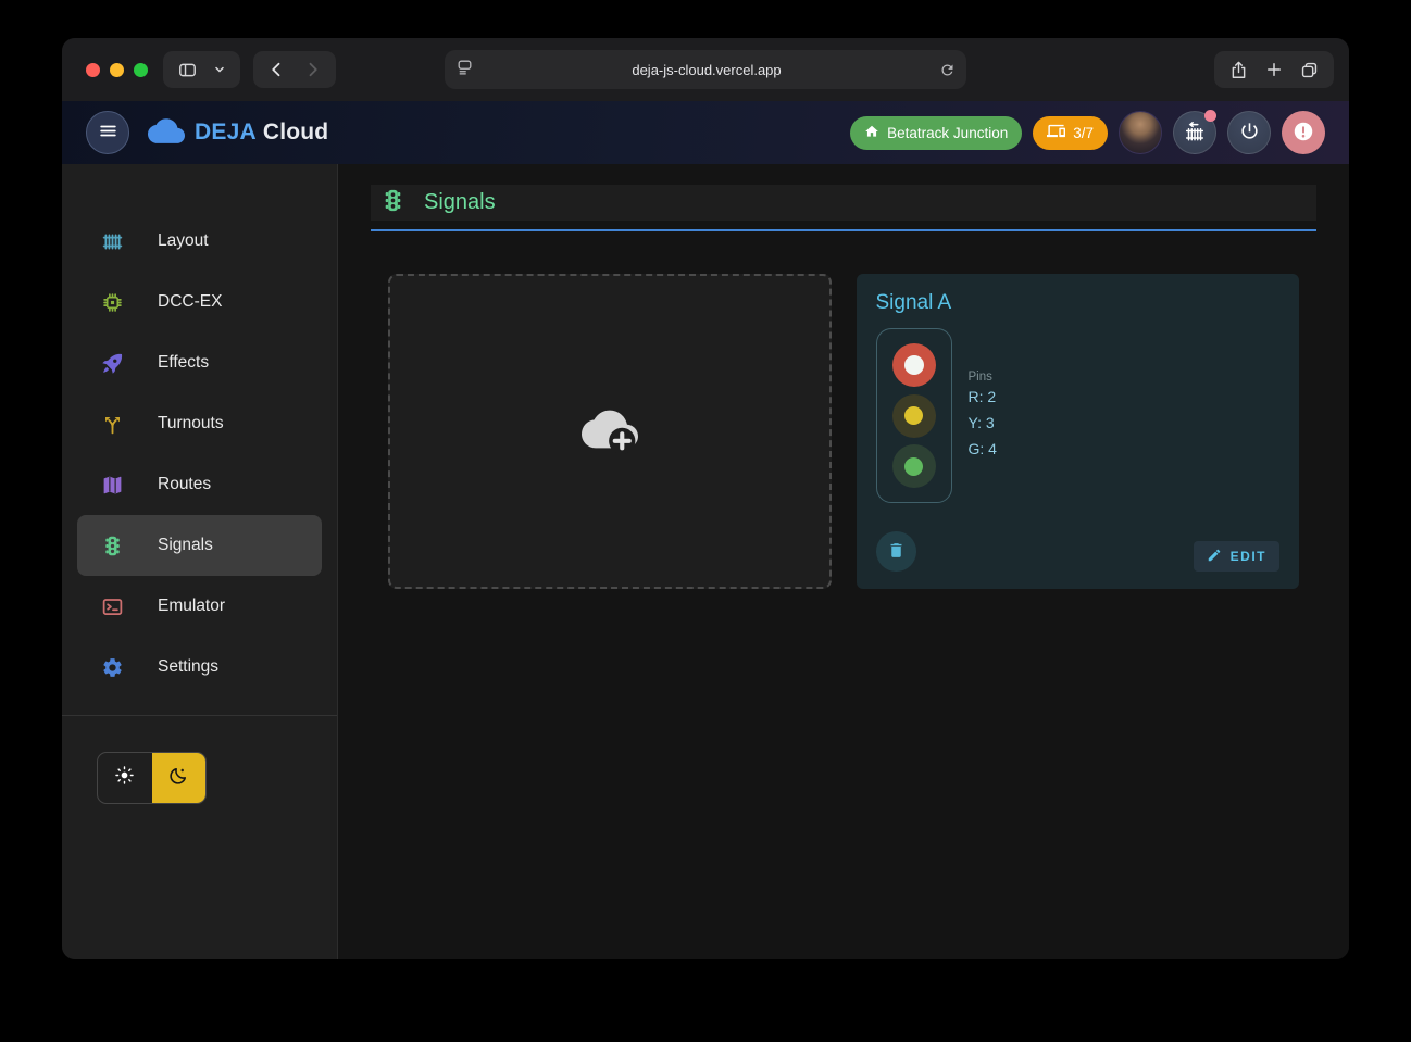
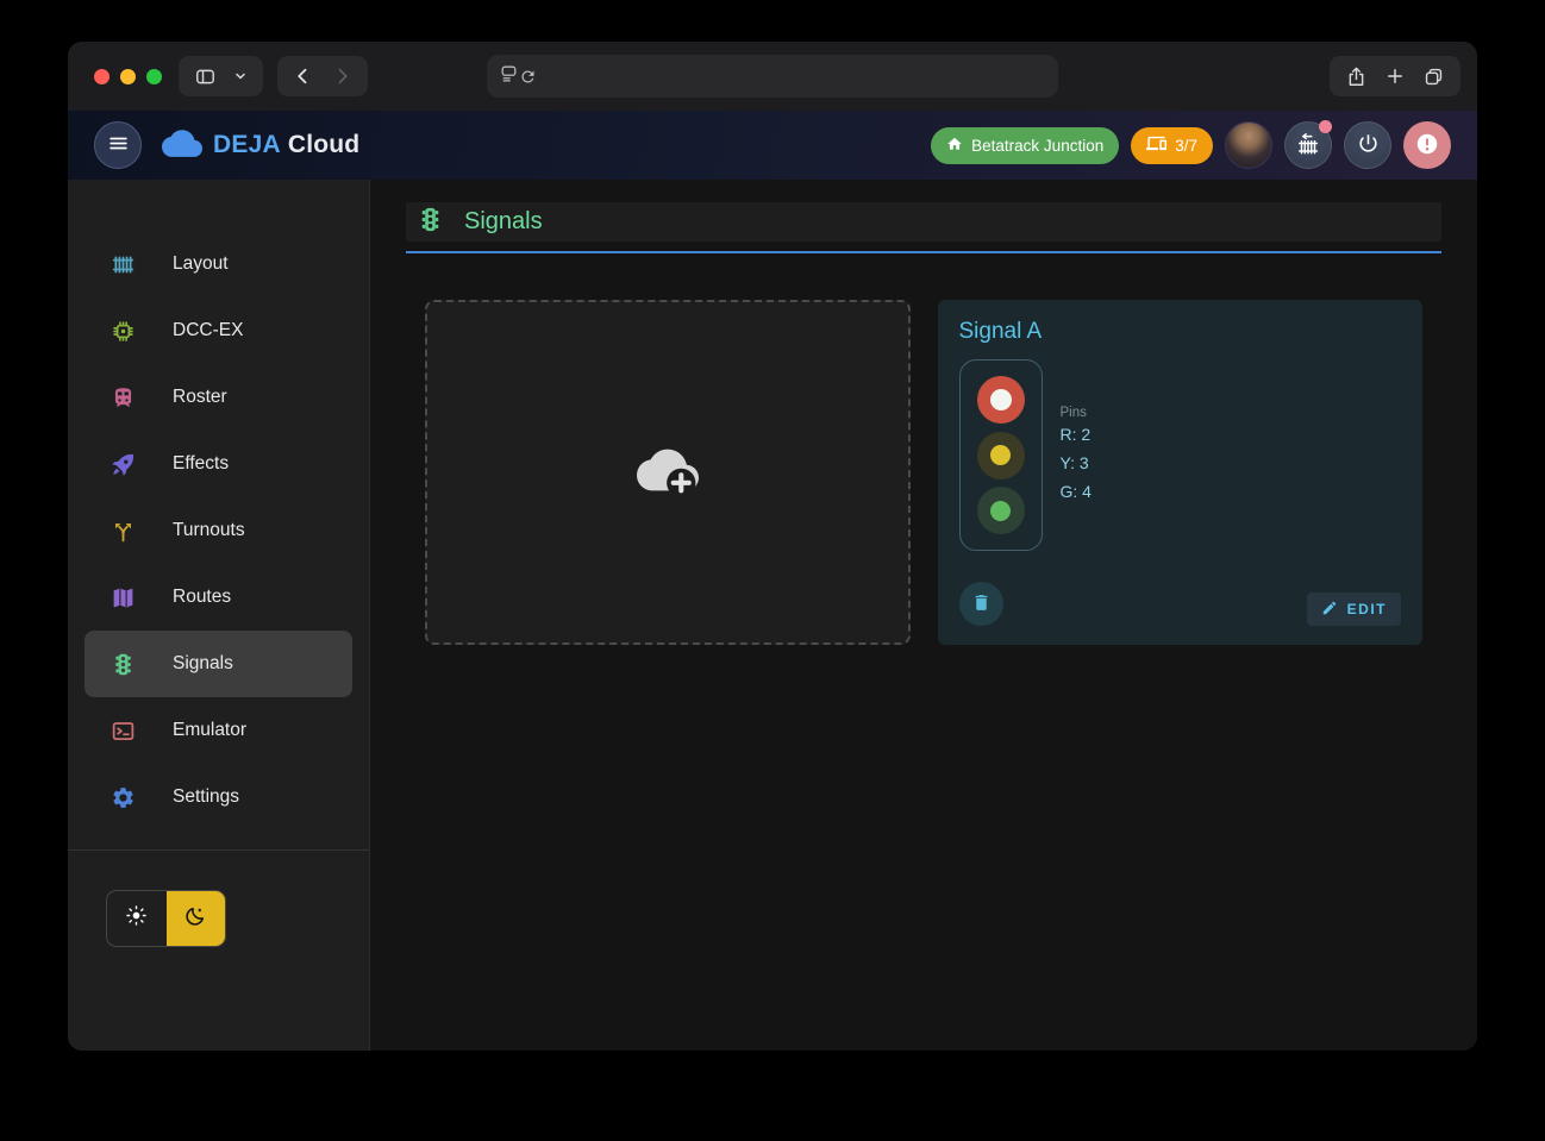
- deja-js-cloud.vercel.app
  DEJA Cloud
  Betatrack Junction
  3/7
  Layout
  DCC-EX
+ Roster
  Effects
  Turnouts
  Routes
  Signals
  Emulator
  Settings
  Signals
  Signal A
  Pins
  R: 2
  Y: 3
  G: 4
  EDIT
